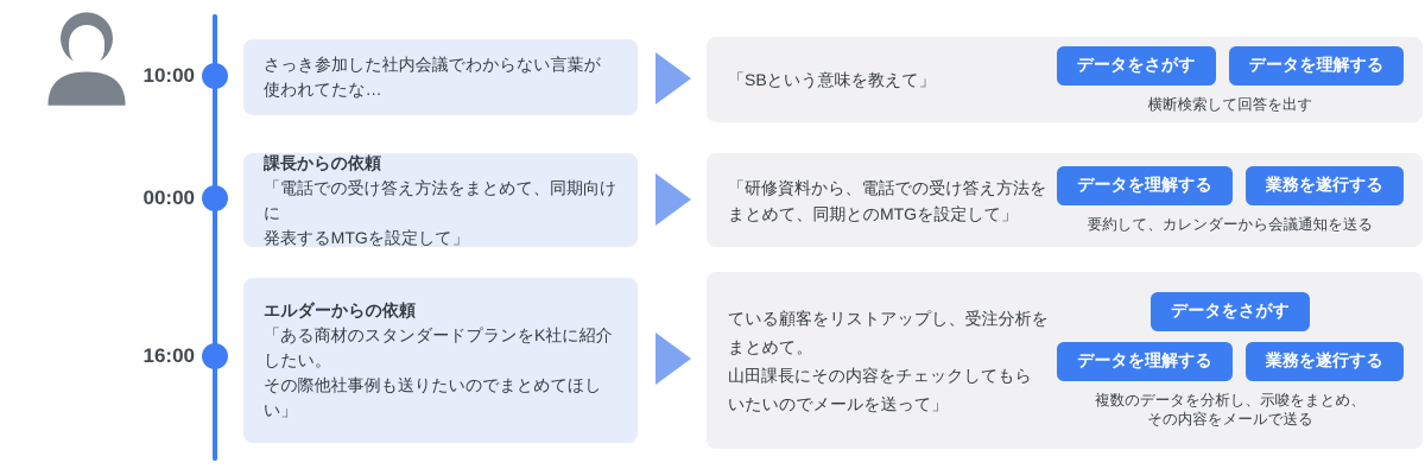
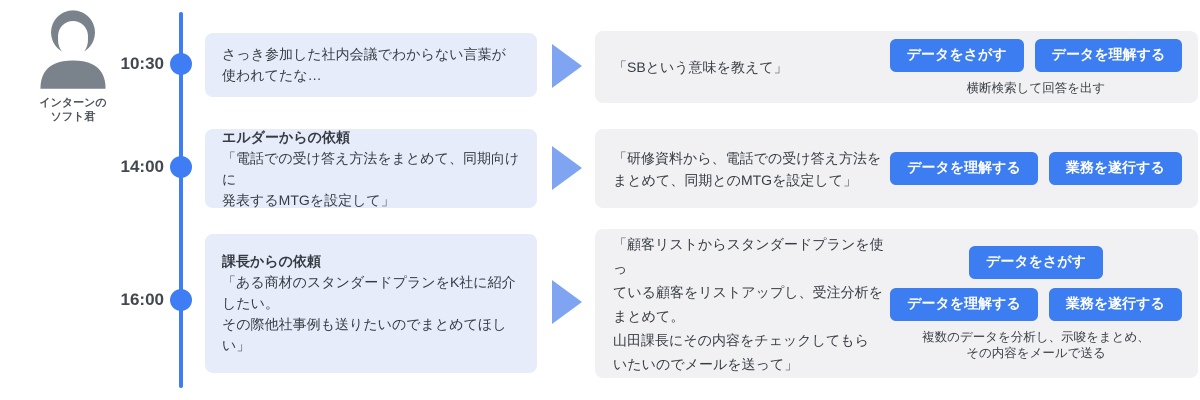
+ インターンの
+ ソフト君
- 10:00
+ 10:30
- 00:00
+ 14:00
  16:00
  さっき参加した社内会議でわからない言葉が
  使われてたな…
  「SBという意味を教えて」
  データをさがす
  データを理解する
  横断検索して回答を出す
- 課長からの依頼
+ エルダーからの依頼
  「電話での受け答え方法をまとめて、同期向けに
  発表するMTGを設定して」
  「研修資料から、電話での受け答え方法を
  まとめて、同期とのMTGを設定して」
  データを理解する
  業務を遂行する
- 要約して、カレンダーから会議通知を送る
- エルダーからの依頼
+ 課長からの依頼
  「ある商材のスタンダードプランをK社に紹介したい。
  その際他社事例も送りたいのでまとめてほしい」
+ 「顧客リストからスタンダードプランを使っ
  ている顧客をリストアップし、受注分析を
  まとめて。
  山田課長にその内容をチェックしてもら
  いたいのでメールを送って」
  データをさがす
  データを理解する
  業務を遂行する
  複数のデータを分析し、示唆をまとめ、
  その内容をメールで送る
